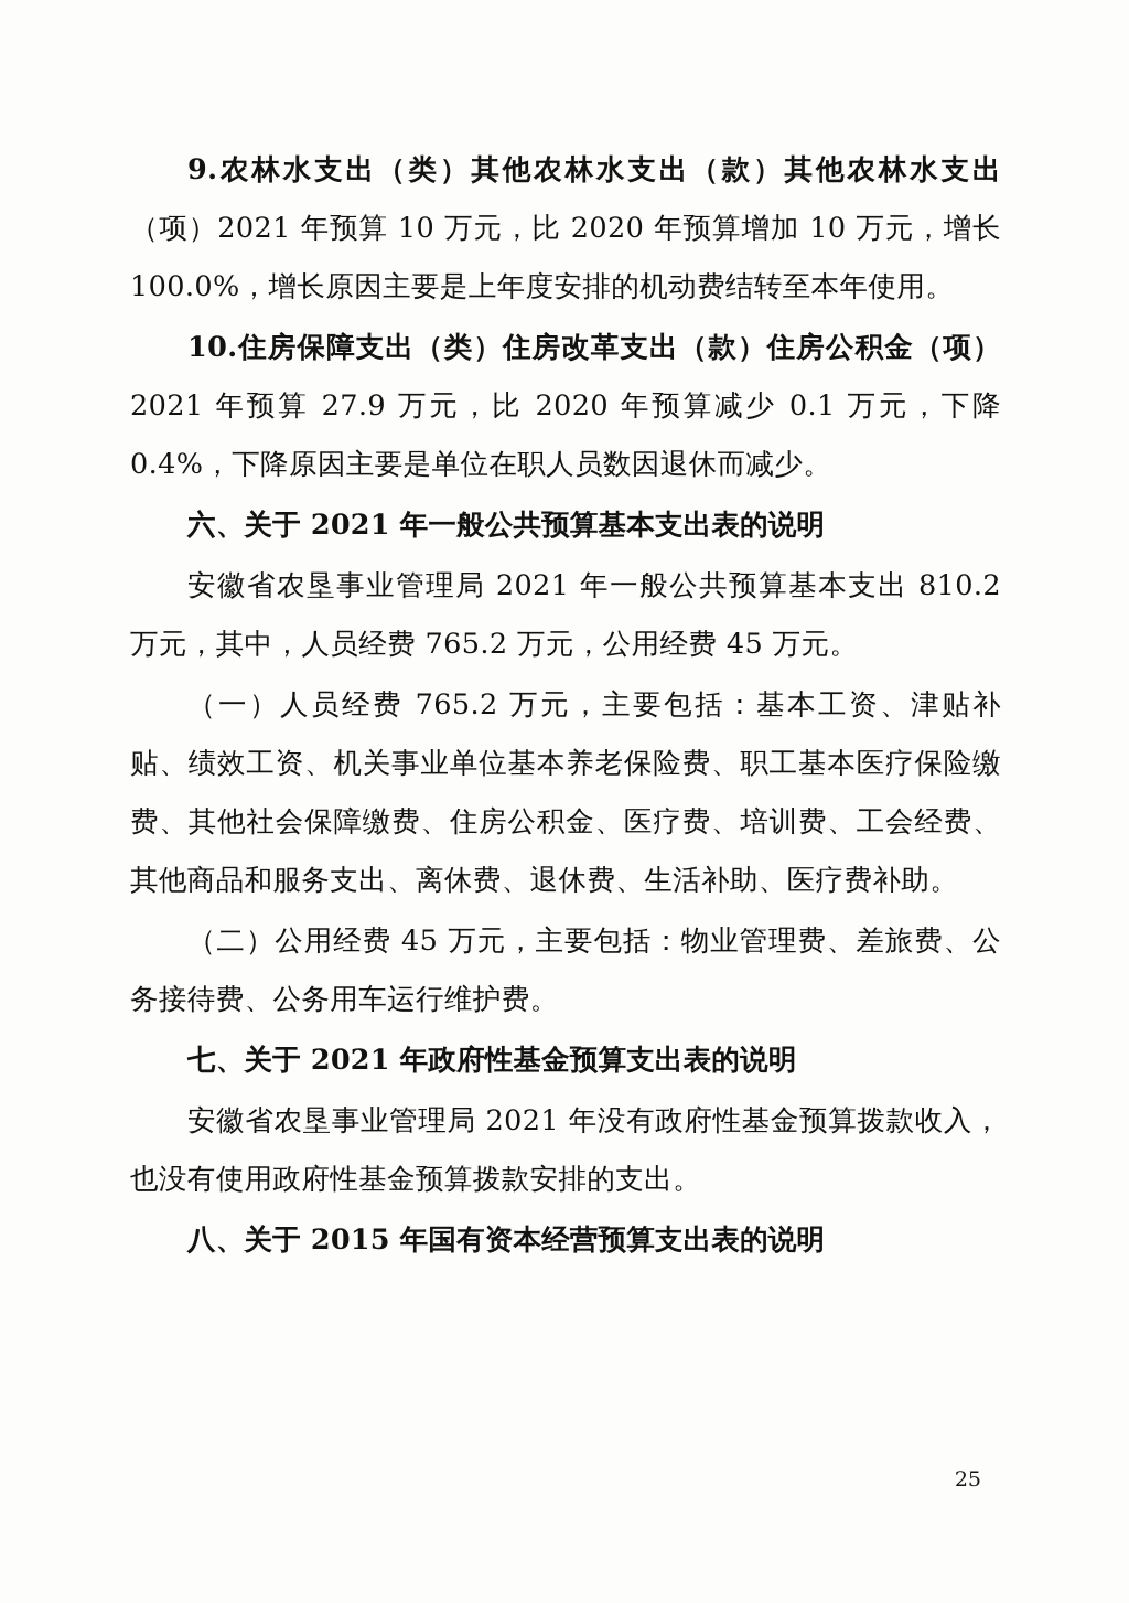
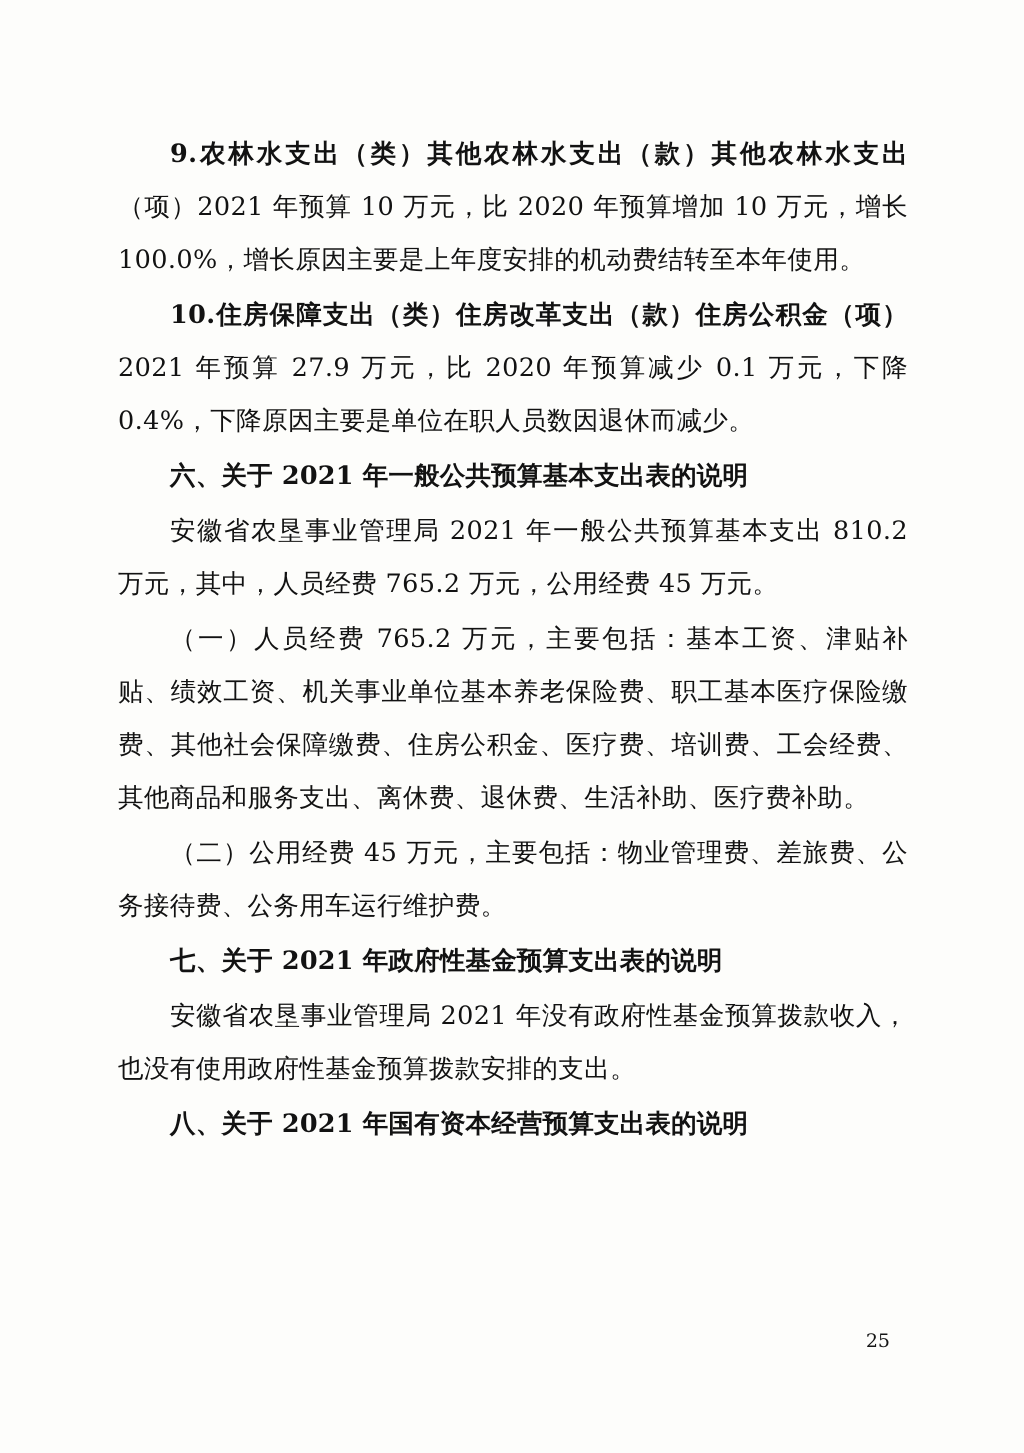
  9.农林水支出（类）其他农林水支出（款）其他农林水支出（项）2021 年预算 10 万元，比 2020 年预算增加 10 万元，增长 100.0%，增长原因主要是上年度安排的机动费结转至本年使用。
  10.住房保障支出（类）住房改革支出（款）住房公积金（项）2021 年预算 27.9 万元，比 2020 年预算减少 0.1 万元，下降 0.4%，下降原因主要是单位在职人员数因退休而减少。
  六、关于 2021 年一般公共预算基本支出表的说明
  安徽省农垦事业管理局 2021 年一般公共预算基本支出 810.2 万元，其中，人员经费 765.2 万元，公用经费 45 万元。
  （一）人员经费 765.2 万元，主要包括：基本工资、津贴补贴、绩效工资、机关事业单位基本养老保险费、职工基本医疗保险缴费、其他社会保障缴费、住房公积金、医疗费、培训费、工会经费、其他商品和服务支出、离休费、退休费、生活补助、医疗费补助。
  （二）公用经费 45 万元，主要包括：物业管理费、差旅费、公务接待费、公务用车运行维护费。
  七、关于 2021 年政府性基金预算支出表的说明
  安徽省农垦事业管理局 2021 年没有政府性基金预算拨款收入，也没有使用政府性基金预算拨款安排的支出。
- 八、关于 2015 年国有资本经营预算支出表的说明
+ 八、关于 2021 年国有资本经营预算支出表的说明
  25
